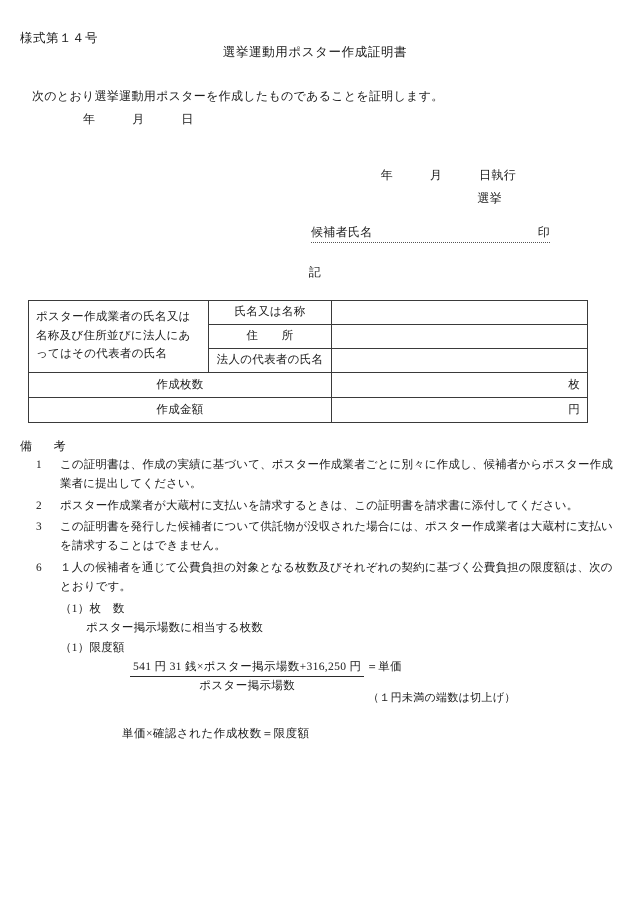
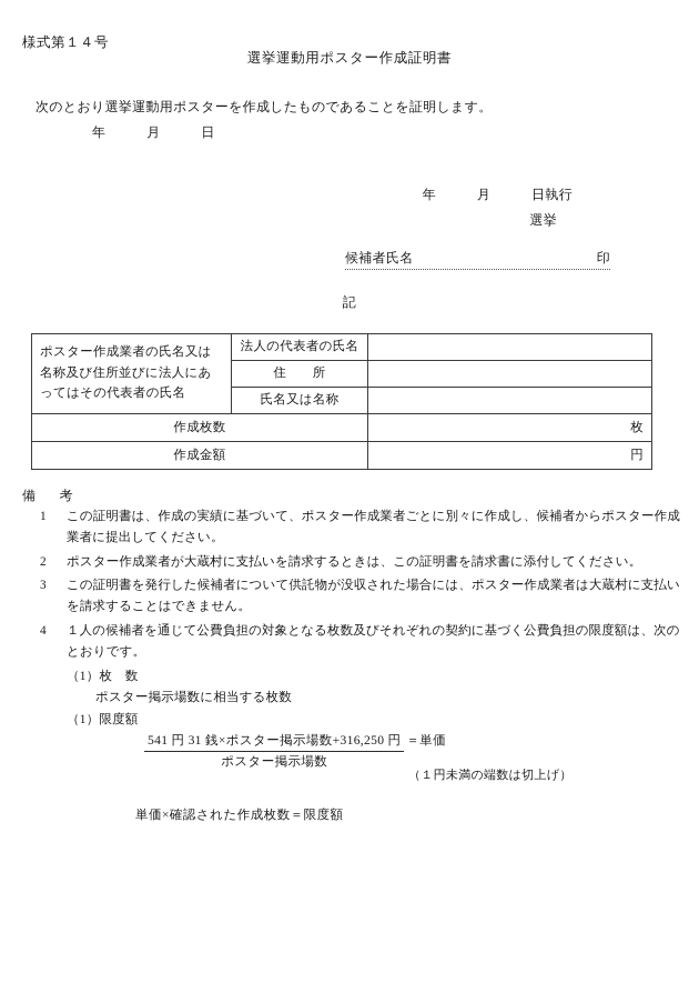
  様式第１４号
  選挙運動用ポスター作成証明書
  次のとおり選挙運動用ポスターを作成したものであることを証明します。
  年 月 日
  年 月 日執行
  選挙
  候補者氏名
  印
  記
- ポスター作成業者の氏名又は名称及び住所並びに法人にあってはその代表者の氏名	氏名又は名称
+ ポスター作成業者の氏名又は名称及び住所並びに法人にあってはその代表者の氏名	法人の代表者の氏名
  住 所
- 法人の代表者の氏名
+ 氏名又は名称
  作成枚数	枚
  作成金額	円
  備 考
  1
  この証明書は、作成の実績に基づいて、ポスター作成業者ごとに別々に作成し、候補者からポスター作成業者に提出してください。
  2
  ポスター作成業者が大蔵村に支払いを請求するときは、この証明書を請求書に添付してください。
  3
  この証明書を発行した候補者について供託物が没収された場合には、ポスター作成業者は大蔵村に支払いを請求することはできません。
- 6
+ 4
  １人の候補者を通じて公費負担の対象となる枚数及びそれぞれの契約に基づく公費負担の限度額は、次のとおりです。
  （1）枚 数
  ポスター掲示場数に相当する枚数
  （1）限度額
  541 円 31 銭×ポスター掲示場数+316,250 円
  ポスター掲示場数
  ＝単価
  （１円未満の端数は切上げ）
  単価×確認された作成枚数＝限度額
